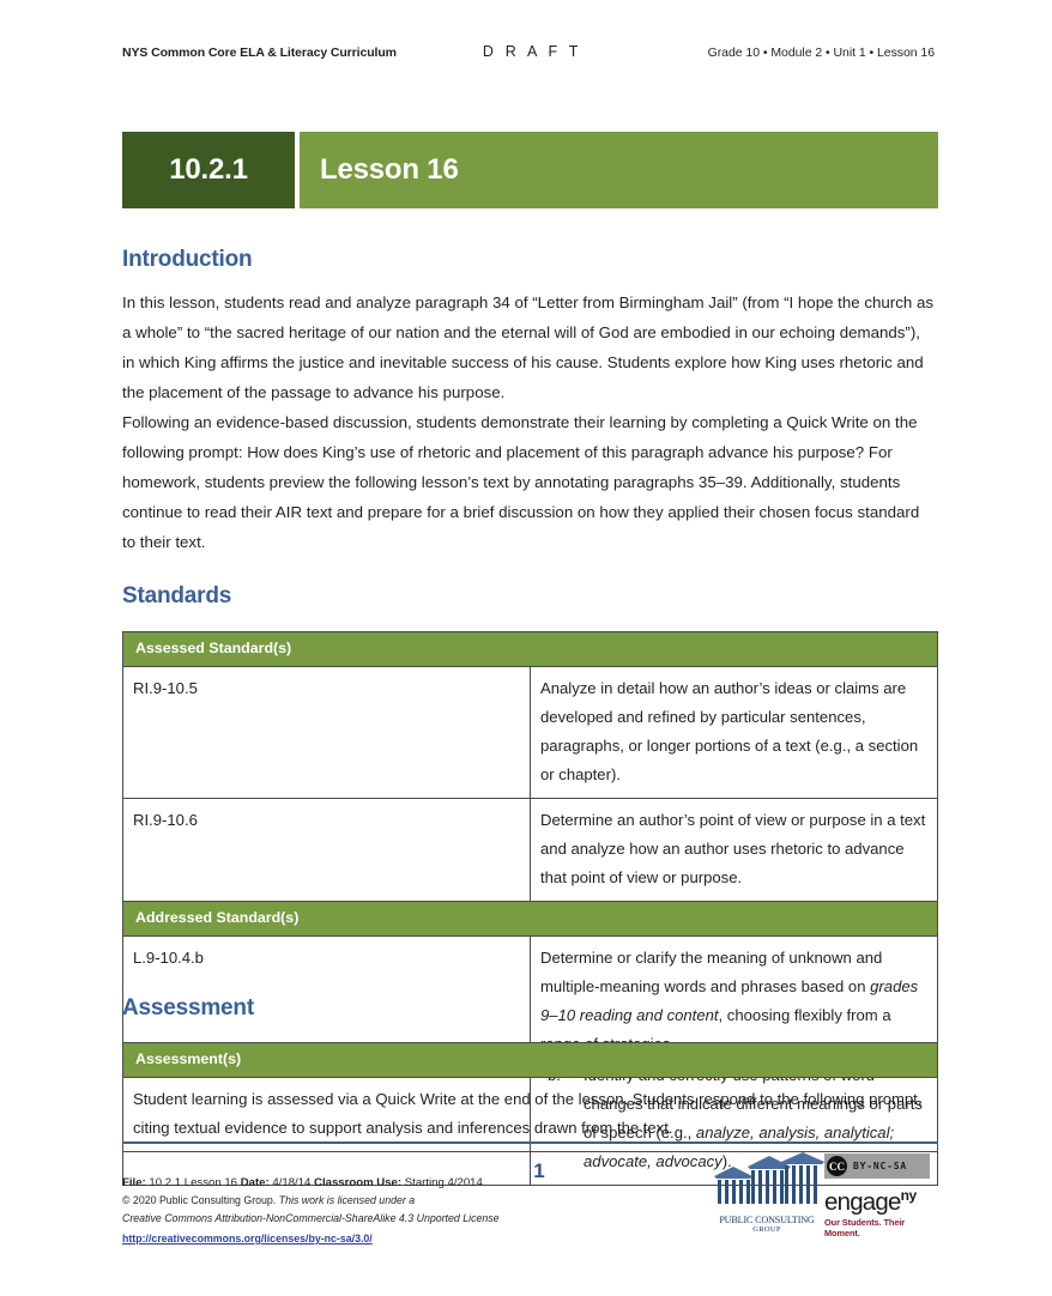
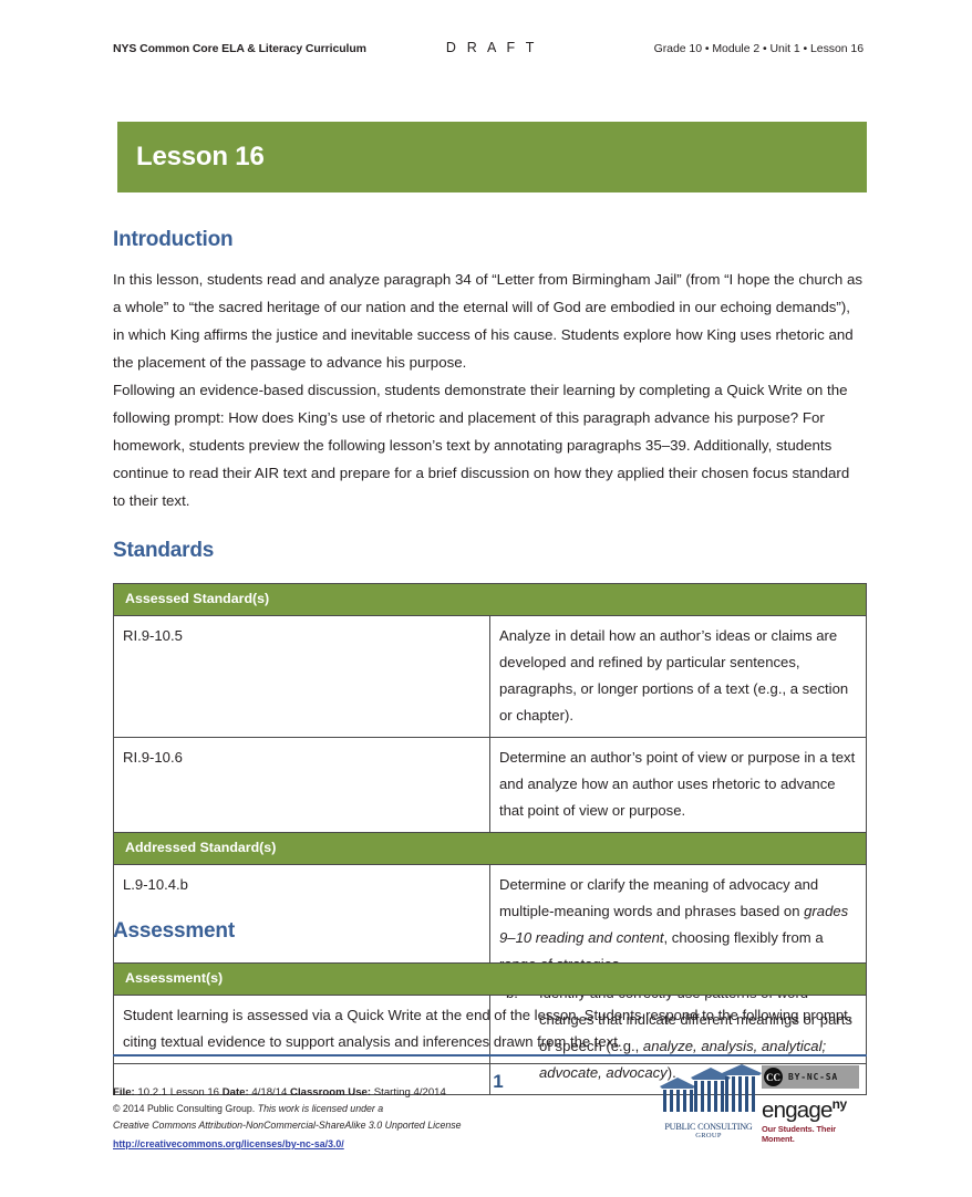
  NYS Common Core ELA & Literacy Curriculum
  D R A F T
  Grade 10 • Module 2 • Unit 1 • Lesson 16
- 10.2.1
  Lesson 16
  Introduction
  In this lesson, students read and analyze paragraph 34 of “Letter from Birmingham Jail” (from “I hope the church as a whole” to “the sacred heritage of our nation and the eternal will of God are embodied in our echoing demands”), in which King affirms the justice and inevitable success of his cause. Students explore how King uses rhetoric and the placement of the passage to advance his purpose.
  Following an evidence-based discussion, students demonstrate their learning by completing a Quick Write on the following prompt: How does King’s use of rhetoric and placement of this paragraph advance his purpose? For homework, students preview the following lesson’s text by annotating paragraphs 35–39. Additionally, students continue to read their AIR text and prepare for a brief discussion on how they applied their chosen focus standard to their text.
  Standards
  Assessed Standard(s)
  RI.9-10.5	Analyze in detail how an author’s ideas or claims are developed and refined by particular sentences, paragraphs, or longer portions of a text (e.g., a section or chapter).
  RI.9-10.6	Determine an author’s point of view or purpose in a text and analyze how an author uses rhetoric to advance that point of view or purpose.
  Addressed Standard(s)
- L.9-10.4.b	Determine or clarify the meaning of unknown and multiple-meaning words and phrases based on grades 9–10 reading and content, choosing flexibly from a changes that indicate different meanings or parts of speech (e.g., analyze, analysis, analytical; advocate, advocacy).
+ L.9-10.4.b	Determine or clarify the meaning of advocacy and multiple-meaning words and phrases based on grades 9–10 reading and content, choosing flexibly from a changes that indicate different meanings or parts of speech (e.g., analyze, analysis, analytical; advocate, advocacy).
  Assessment
  Assessment(s)
  Student learning is assessed via a Quick Write at the end of the lesson. Students respond to the following prompt, citing textual evidence to support analysis and inferences drawn from the text.
  File: 10.2.1 Lesson 16 Date: 4/18/14 Classroom Use: Starting 4/2014
- © 2020 Public Consulting Group. This work is licensed under a
+ © 2014 Public Consulting Group. This work is licensed under a
- Creative Commons Attribution-NonCommercial-ShareAlike 4.3 Unported License
+ Creative Commons Attribution-NonCommercial-ShareAlike 3.0 Unported License
  http://creativecommons.org/licenses/by-nc-sa/3.0/
  1
  PUBLIC CONSULTING
  CC
  BY-NC-SA
  engageny
  Our Students. Their Moment.
